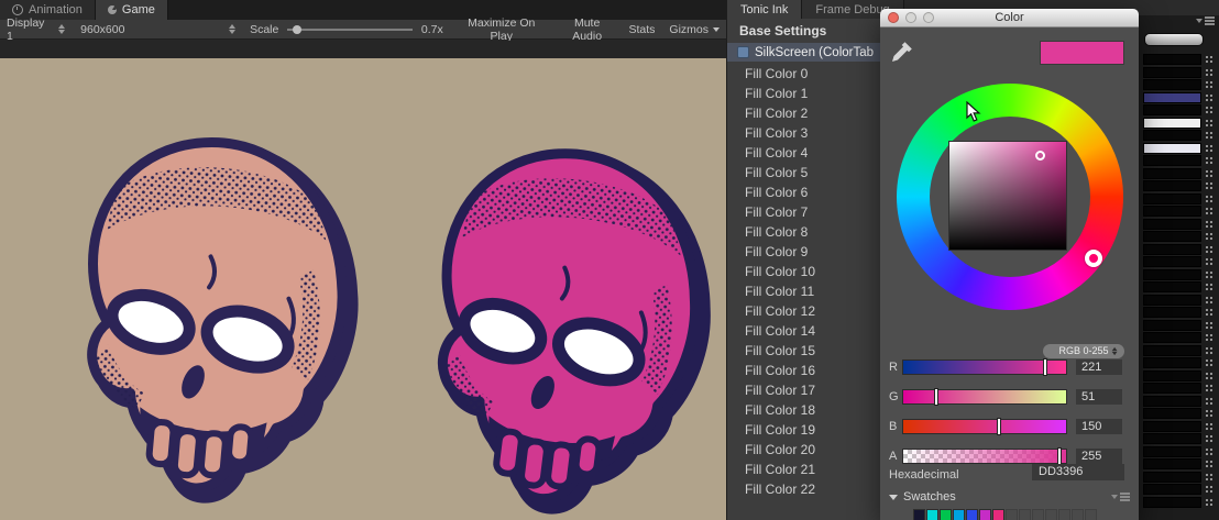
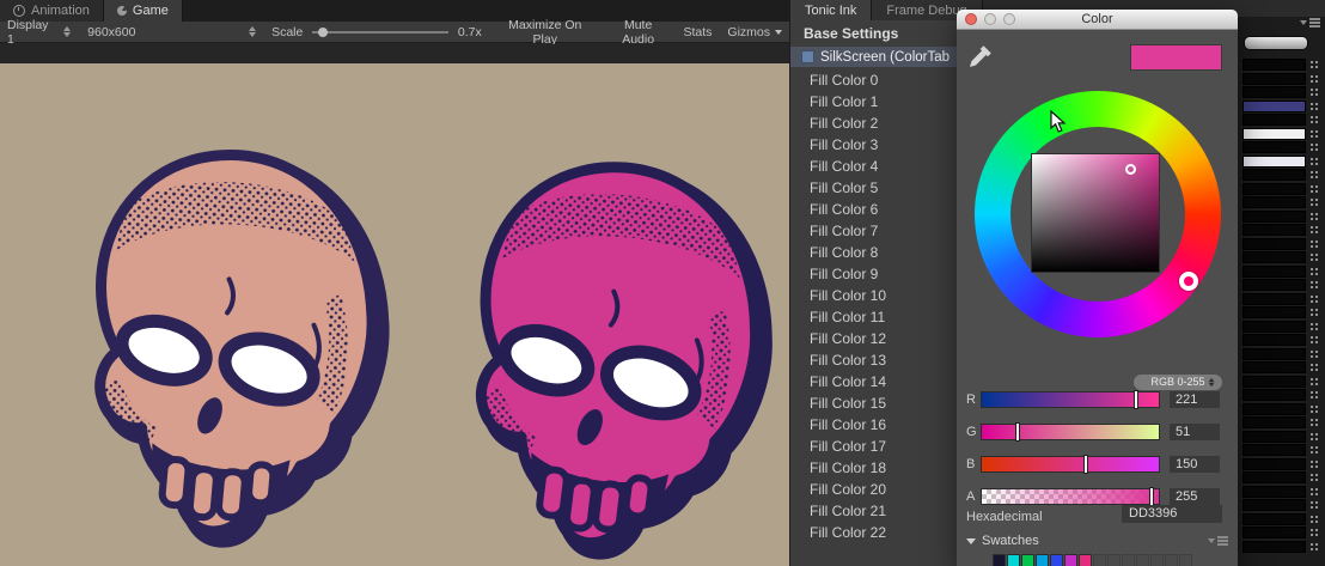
  Animation
  Game
  Display 1
  960x600
  Scale
  0.7x
  Maximize On Play
  Mute Audio
  Stats
  Gizmos
  Tonic Ink
  Frame Debu
  Base Settings
  SilkScreen (ColorTab
  Fill Color 0
  Fill Color 1
  Fill Color 2
  Fill Color 3
  Fill Color 4
  Fill Color 5
  Fill Color 6
  Fill Color 7
  Fill Color 8
  Fill Color 9
  Fill Color 10
  Fill Color 11
  Fill Color 12
+ Fill Color 13
  Fill Color 14
  Fill Color 15
  Fill Color 16
  Fill Color 17
  Fill Color 18
- Fill Color 19
  Fill Color 20
  Fill Color 21
  Fill Color 22
  Color
  RGB 0-255
  R
  221
  G
  51
  B
  150
  A
  255
  Hexadecimal
  DD3396
  Swatches
